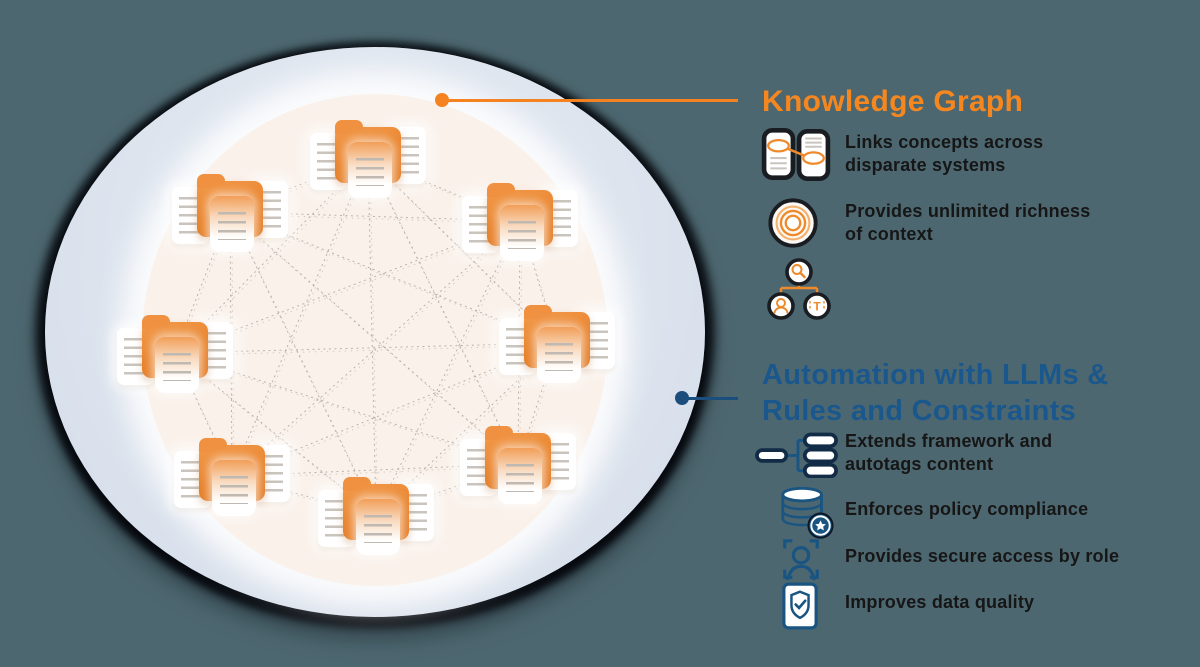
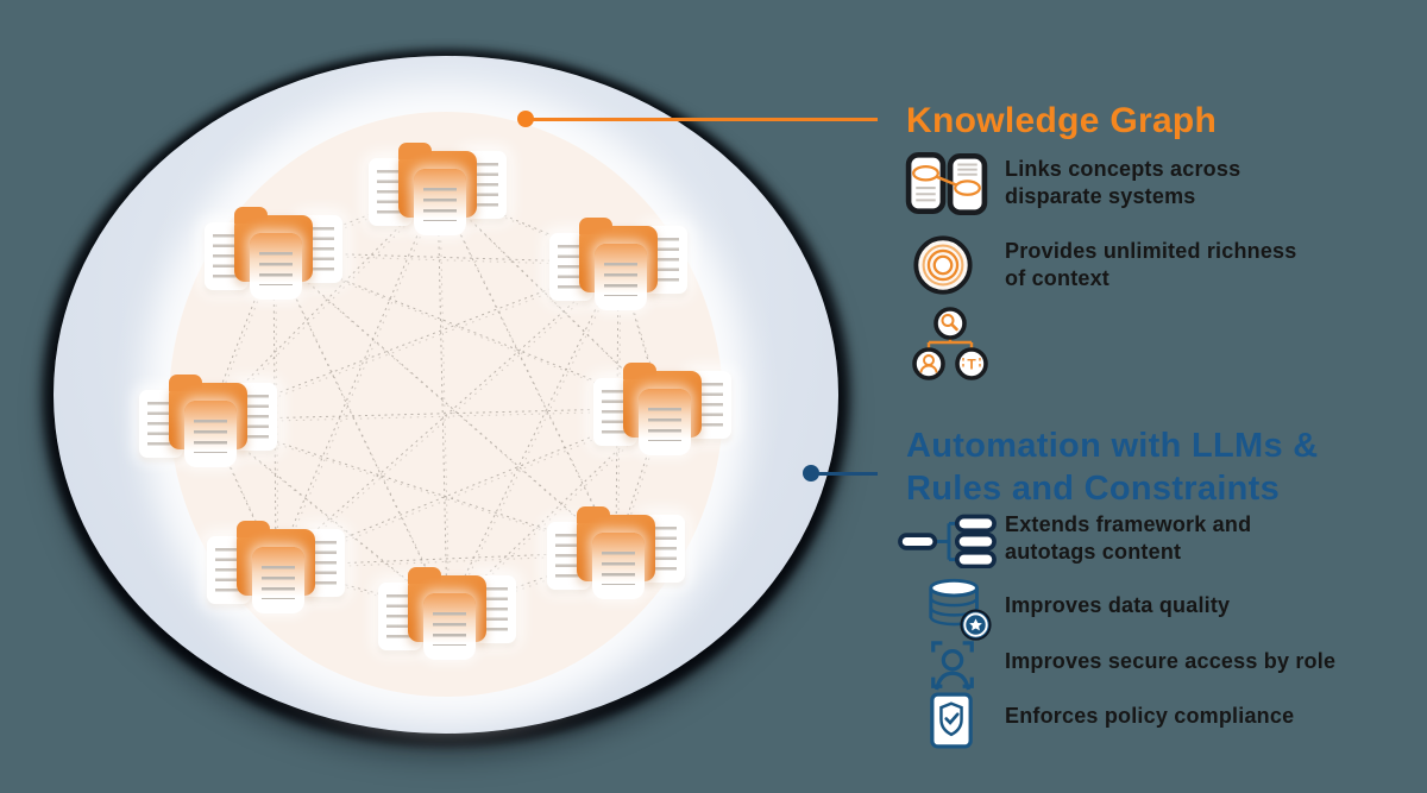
  Knowledge Graph
  Links concepts across
  disparate systems
  Provides unlimited richness
  of context
  T
  Automation with LLMs &
  Rules and Constraints
  Extends framework and
  autotags content
- Enforces policy compliance
+ Improves data quality
- Provides secure access by role
+ Improves secure access by role
- Improves data quality
+ Enforces policy compliance
